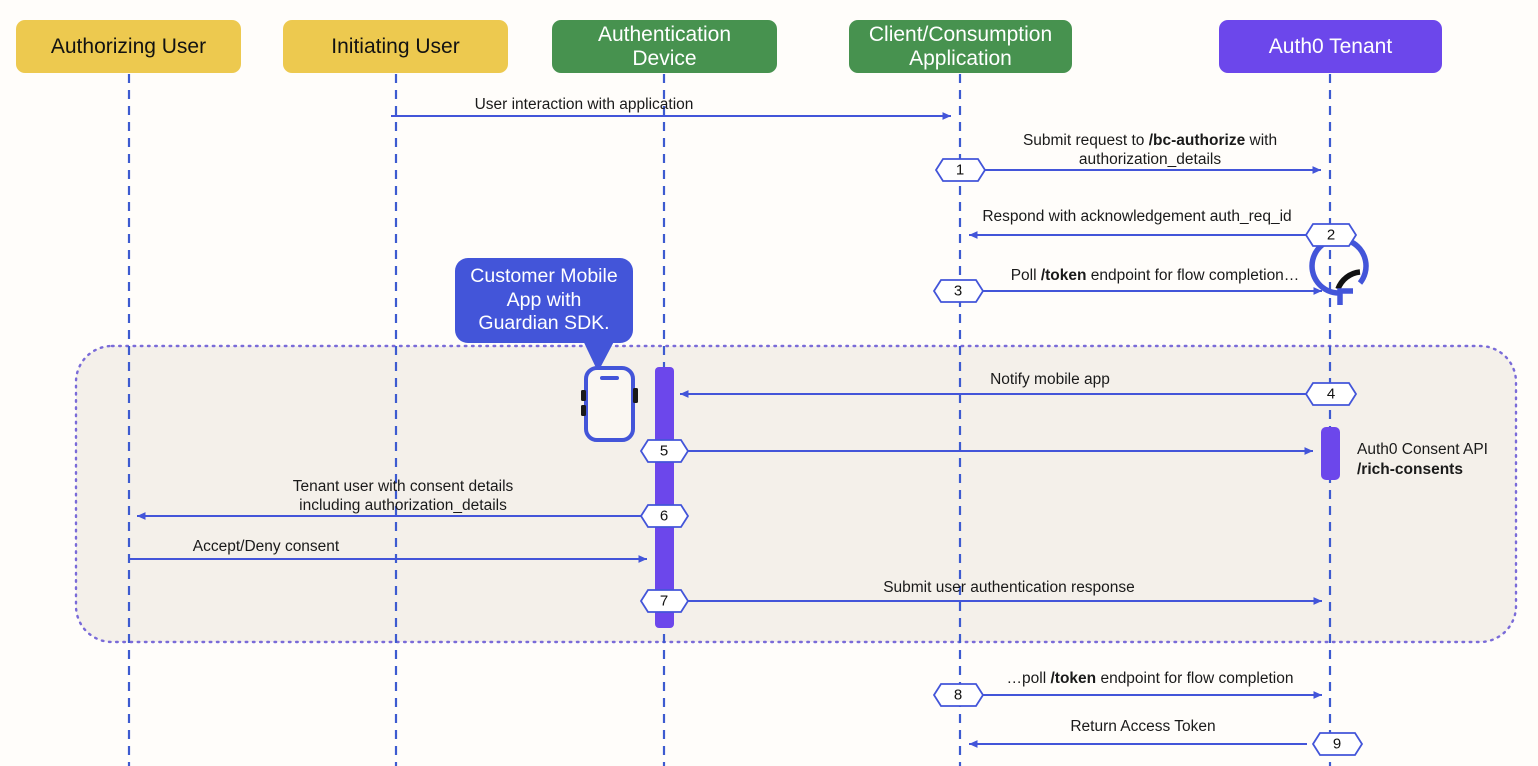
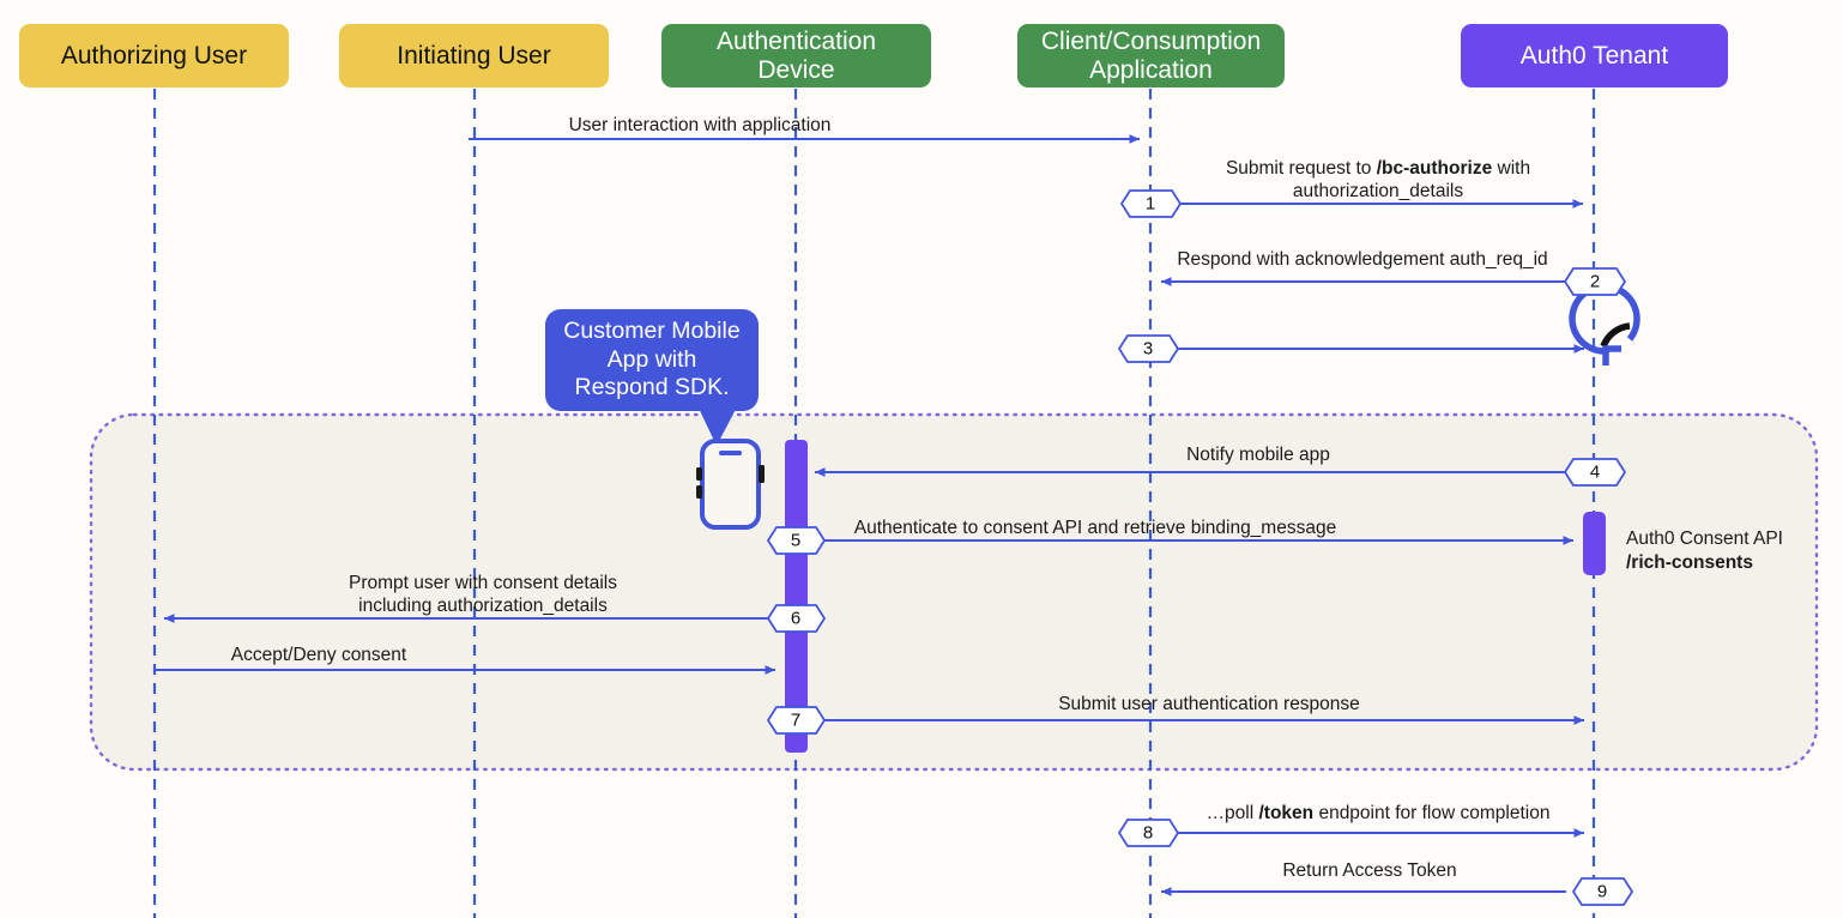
  Authorizing User
  Initiating User
  Authentication
  Device
  Client/Consumption
  Application
  Auth0 Tenant
  User interaction with application
  Submit request to /bc-authorize with
  authorization_details
  Respond with acknowledgement auth_req_id
- Poll /token endpoint for flow completion…
  Notify mobile app
+ Authenticate to consent API and retrieve binding_message
- Tenant user with consent details
+ Prompt user with consent details
  including authorization_details
  Accept/Deny consent
  Submit user authentication response
  …poll /token endpoint for flow completion
  Return Access Token
  1
  2
  3
  4
  5
  6
  7
  8
  9
- Customer Mobile App with Guardian SDK.
+ Customer Mobile App with Respond SDK.
  Auth0 Consent API
  /rich-consents
